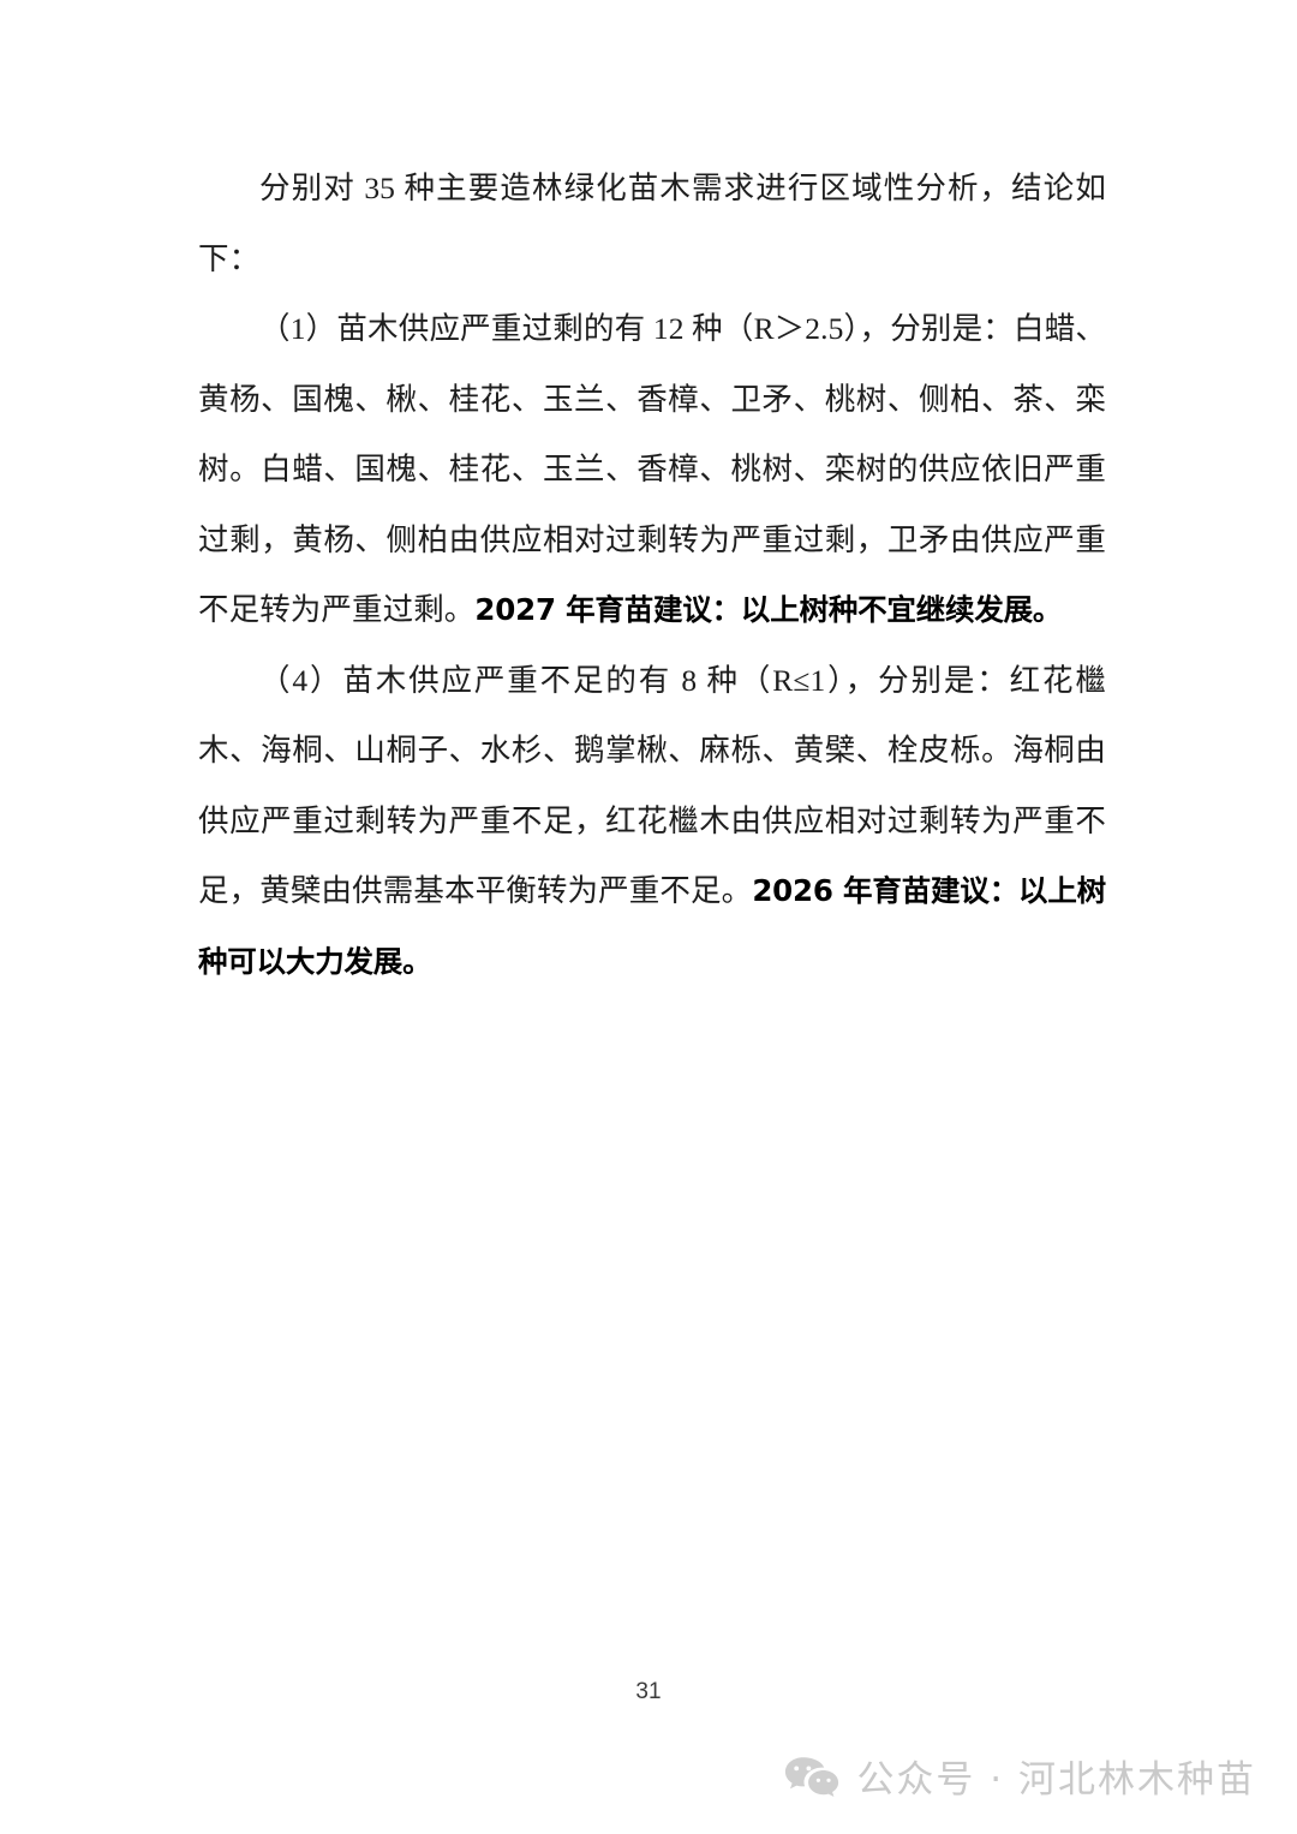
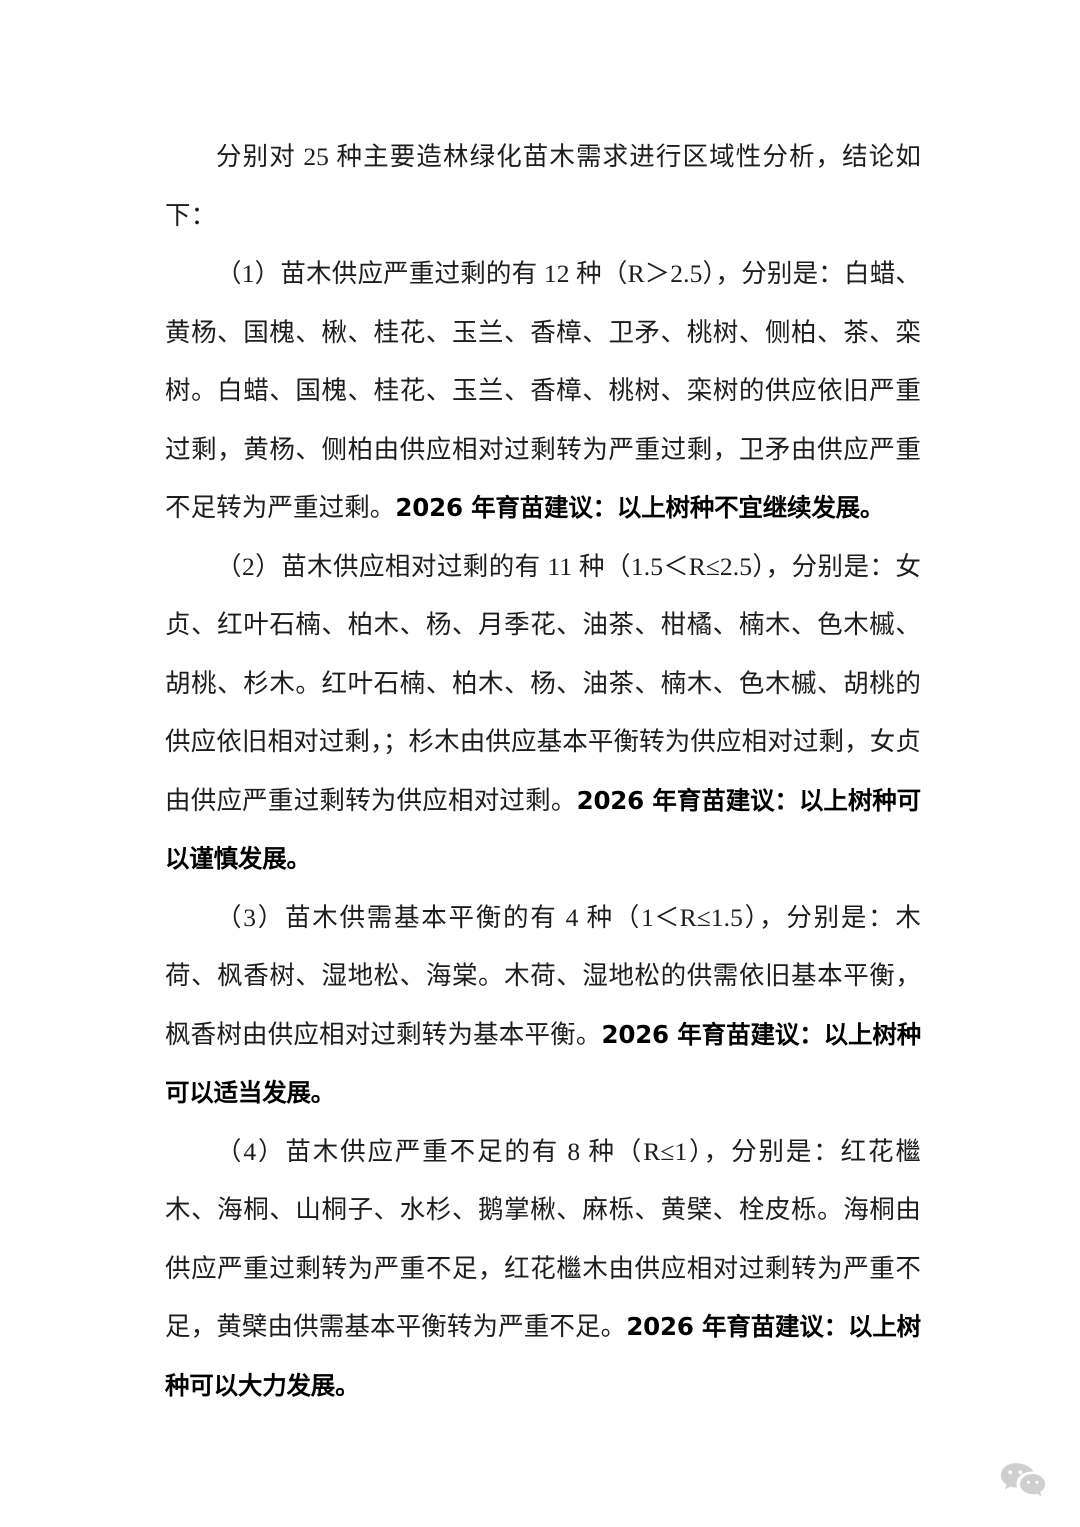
- 分别对 35 种主要造林绿化苗木需求进行区域性分析，结论如下：
+ 分别对 25 种主要造林绿化苗木需求进行区域性分析，结论如下：
- （1）苗木供应严重过剩的有 12 种（R＞2.5），分别是：白蜡、黄杨、国槐、楸、桂花、玉兰、香樟、卫矛、桃树、侧柏、茶、栾树。白蜡、国槐、桂花、玉兰、香樟、桃树、栾树的供应依旧严重过剩，黄杨、侧柏由供应相对过剩转为严重过剩，卫矛由供应严重不足转为严重过剩。2027 年育苗建议：以上树种不宜继续发展。
+ （1）苗木供应严重过剩的有 12 种（R＞2.5），分别是：白蜡、黄杨、国槐、楸、桂花、玉兰、香樟、卫矛、桃树、侧柏、茶、栾树。白蜡、国槐、桂花、玉兰、香樟、桃树、栾树的供应依旧严重过剩，黄杨、侧柏由供应相对过剩转为严重过剩，卫矛由供应严重不足转为严重过剩。2026 年育苗建议：以上树种不宜继续发展。
+ （2）苗木供应相对过剩的有 11 种（1.5＜R≤2.5），分别是：女贞、红叶石楠、柏木、杨、月季花、油茶、柑橘、楠木、色木槭、胡桃、杉木。红叶石楠、柏木、杨、油茶、楠木、色木槭、胡桃的供应依旧相对过剩，；杉木由供应基本平衡转为供应相对过剩，女贞由供应严重过剩转为供应相对过剩。2026 年育苗建议：以上树种可以谨慎发展。
+ （3）苗木供需基本平衡的有 4 种（1＜R≤1.5），分别是：木荷、枫香树、湿地松、海棠。木荷、湿地松的供需依旧基本平衡，枫香树由供应相对过剩转为基本平衡。2026 年育苗建议：以上树种可以适当发展。
  （4）苗木供应严重不足的有 8 种（R≤1），分别是：红花檵木、海桐、山桐子、水杉、鹅掌楸、麻栎、黄檗、栓皮栎。海桐由供应严重过剩转为严重不足，红花檵木由供应相对过剩转为严重不足，黄檗由供需基本平衡转为严重不足。2026 年育苗建议：以上树种可以大力发展。
- 31
- 公众号 · 河北林木种苗
